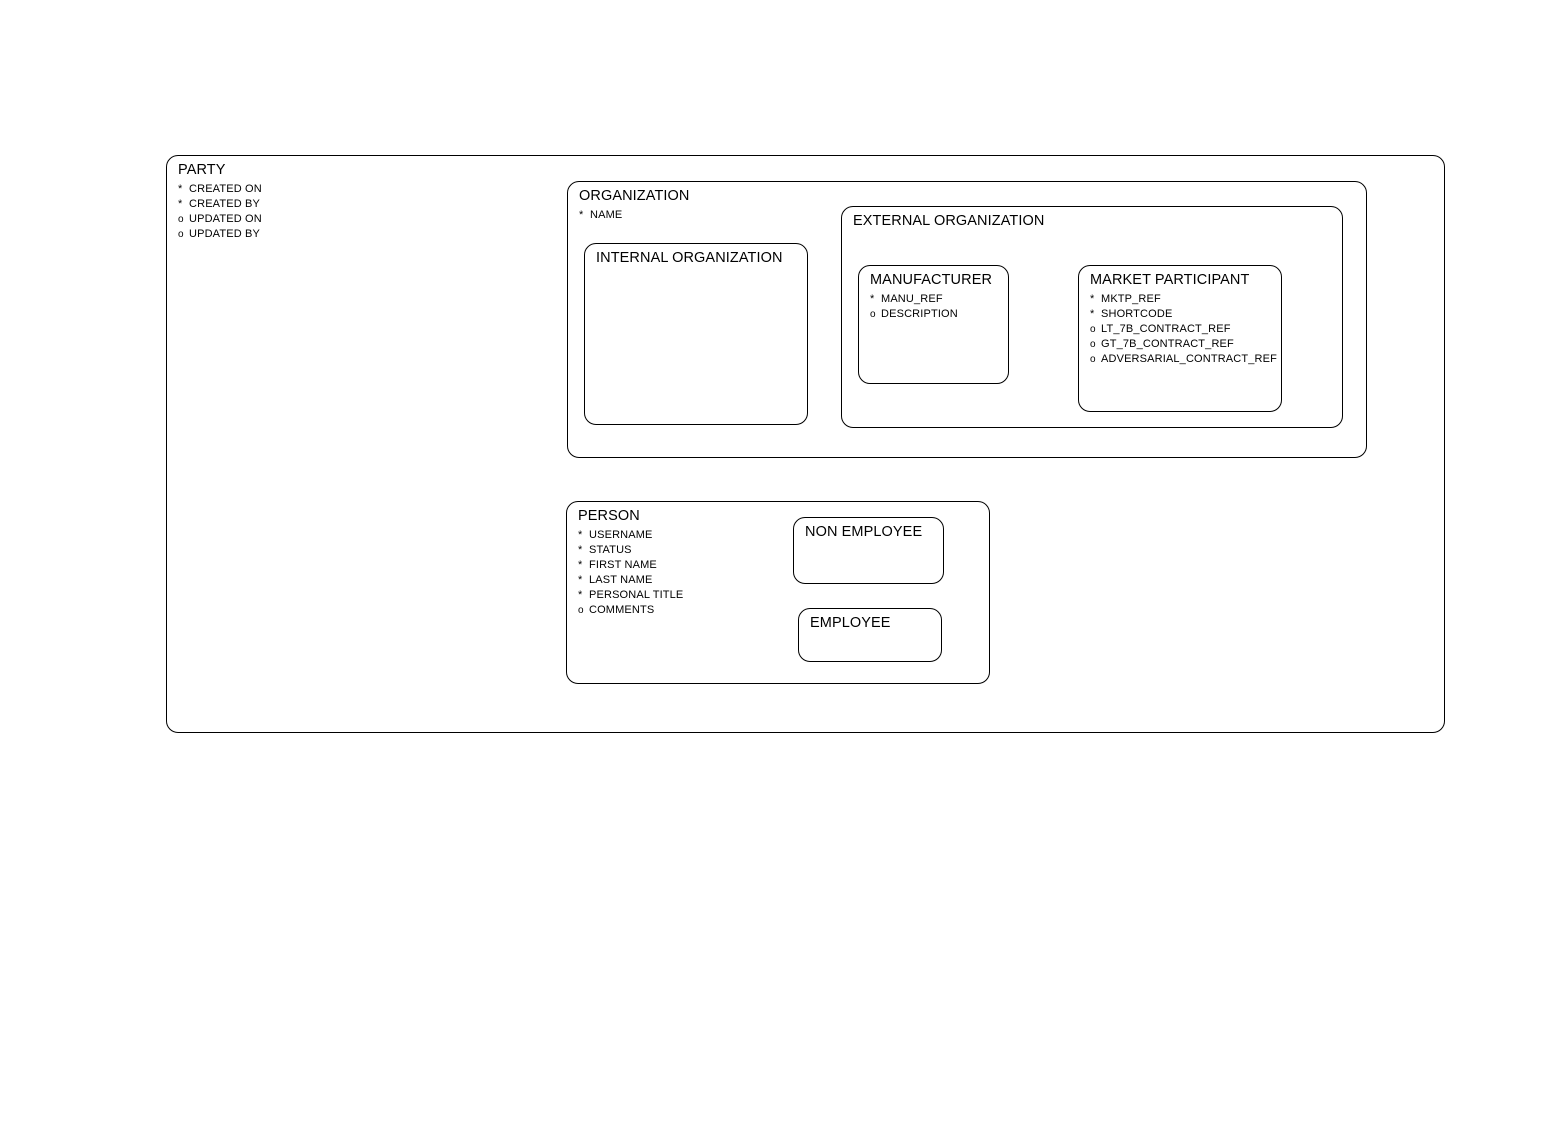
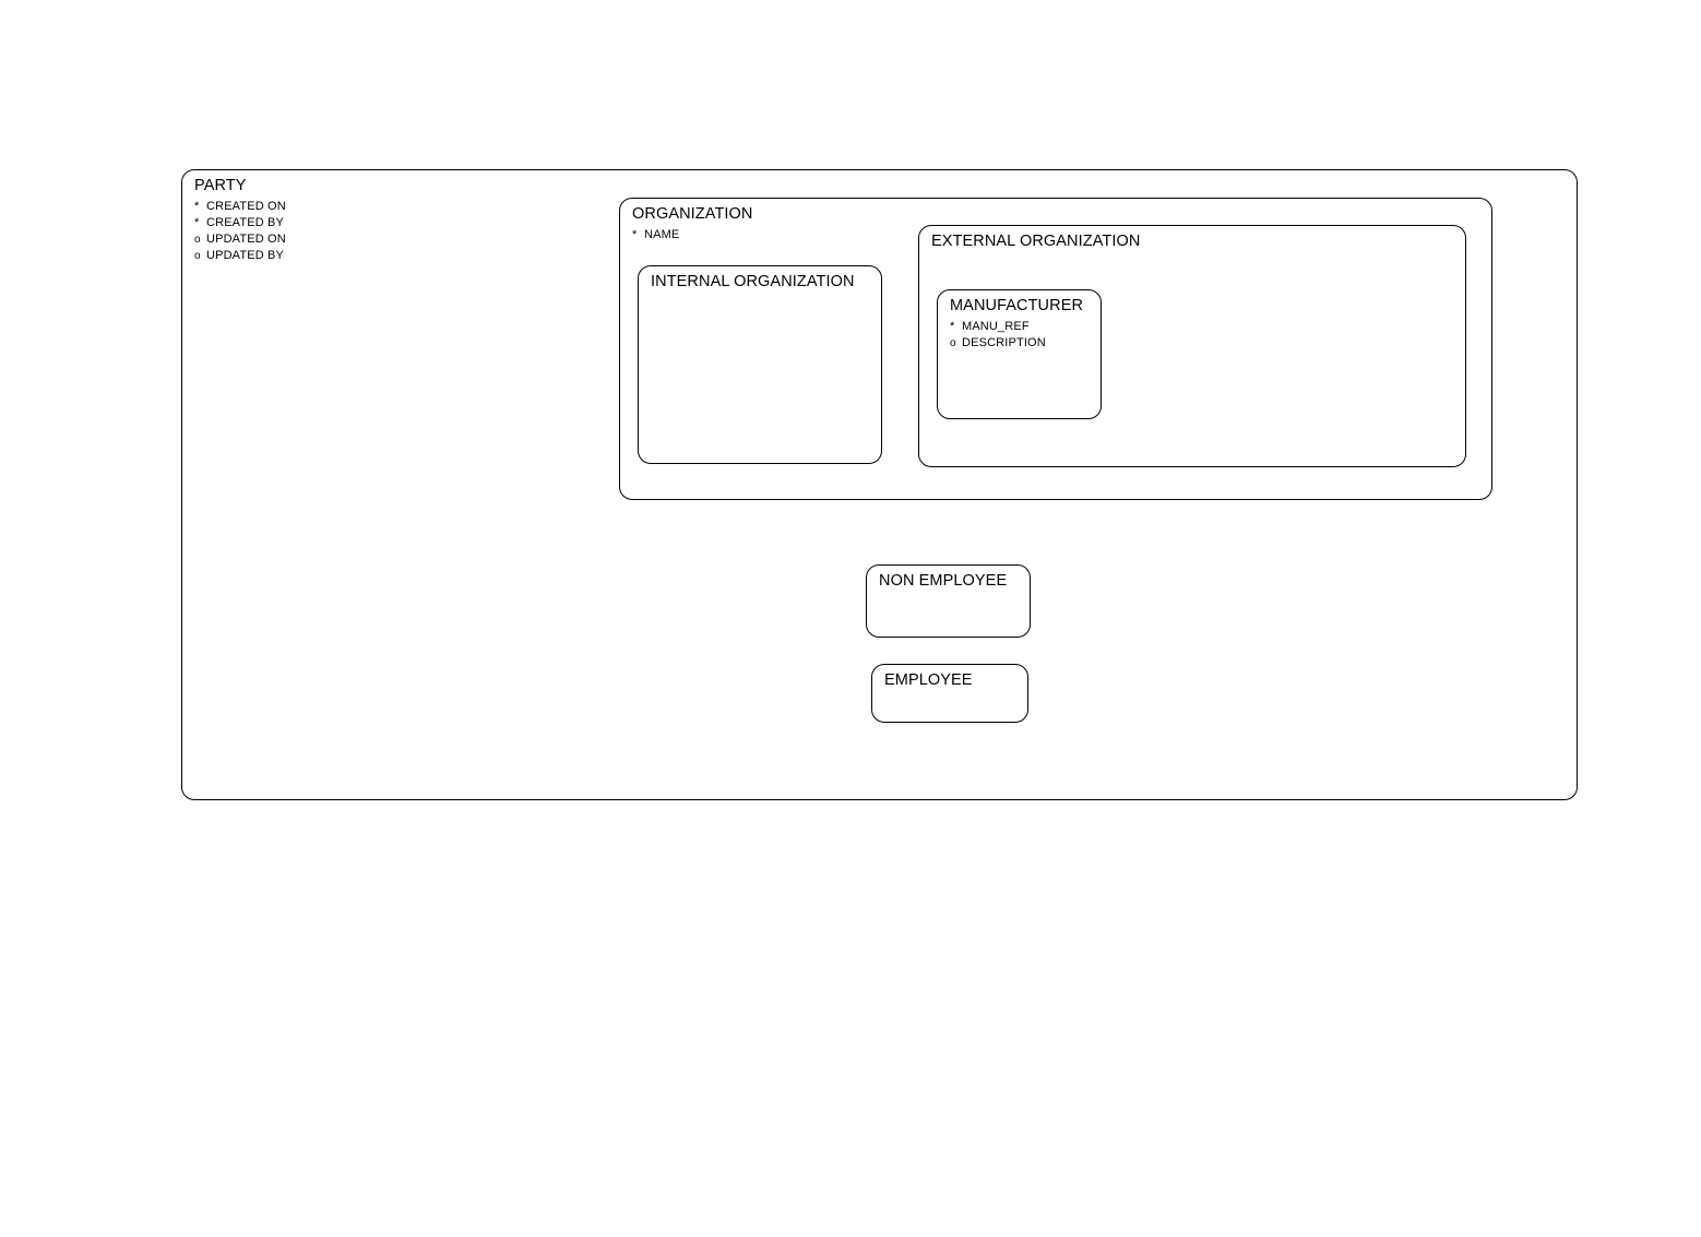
  PARTY
  * CREATED ON
  * CREATED BY
  o UPDATED ON
  o UPDATED BY
  ORGANIZATION
  * NAME
  INTERNAL ORGANIZATION
  EXTERNAL ORGANIZATION
  MANUFACTURER
  * MANU_REF
  o DESCRIPTION
- MARKET PARTICIPANT
- * MKTP_REF
- * SHORTCODE
- o LT_7B_CONTRACT_REF
- o GT_7B_CONTRACT_REF
- o ADVERSARIAL_CONTRACT_REF
- PERSON
- * USERNAME
- * STATUS
- * FIRST NAME
- * LAST NAME
- * PERSONAL TITLE
- o COMMENTS
  NON EMPLOYEE
  EMPLOYEE
